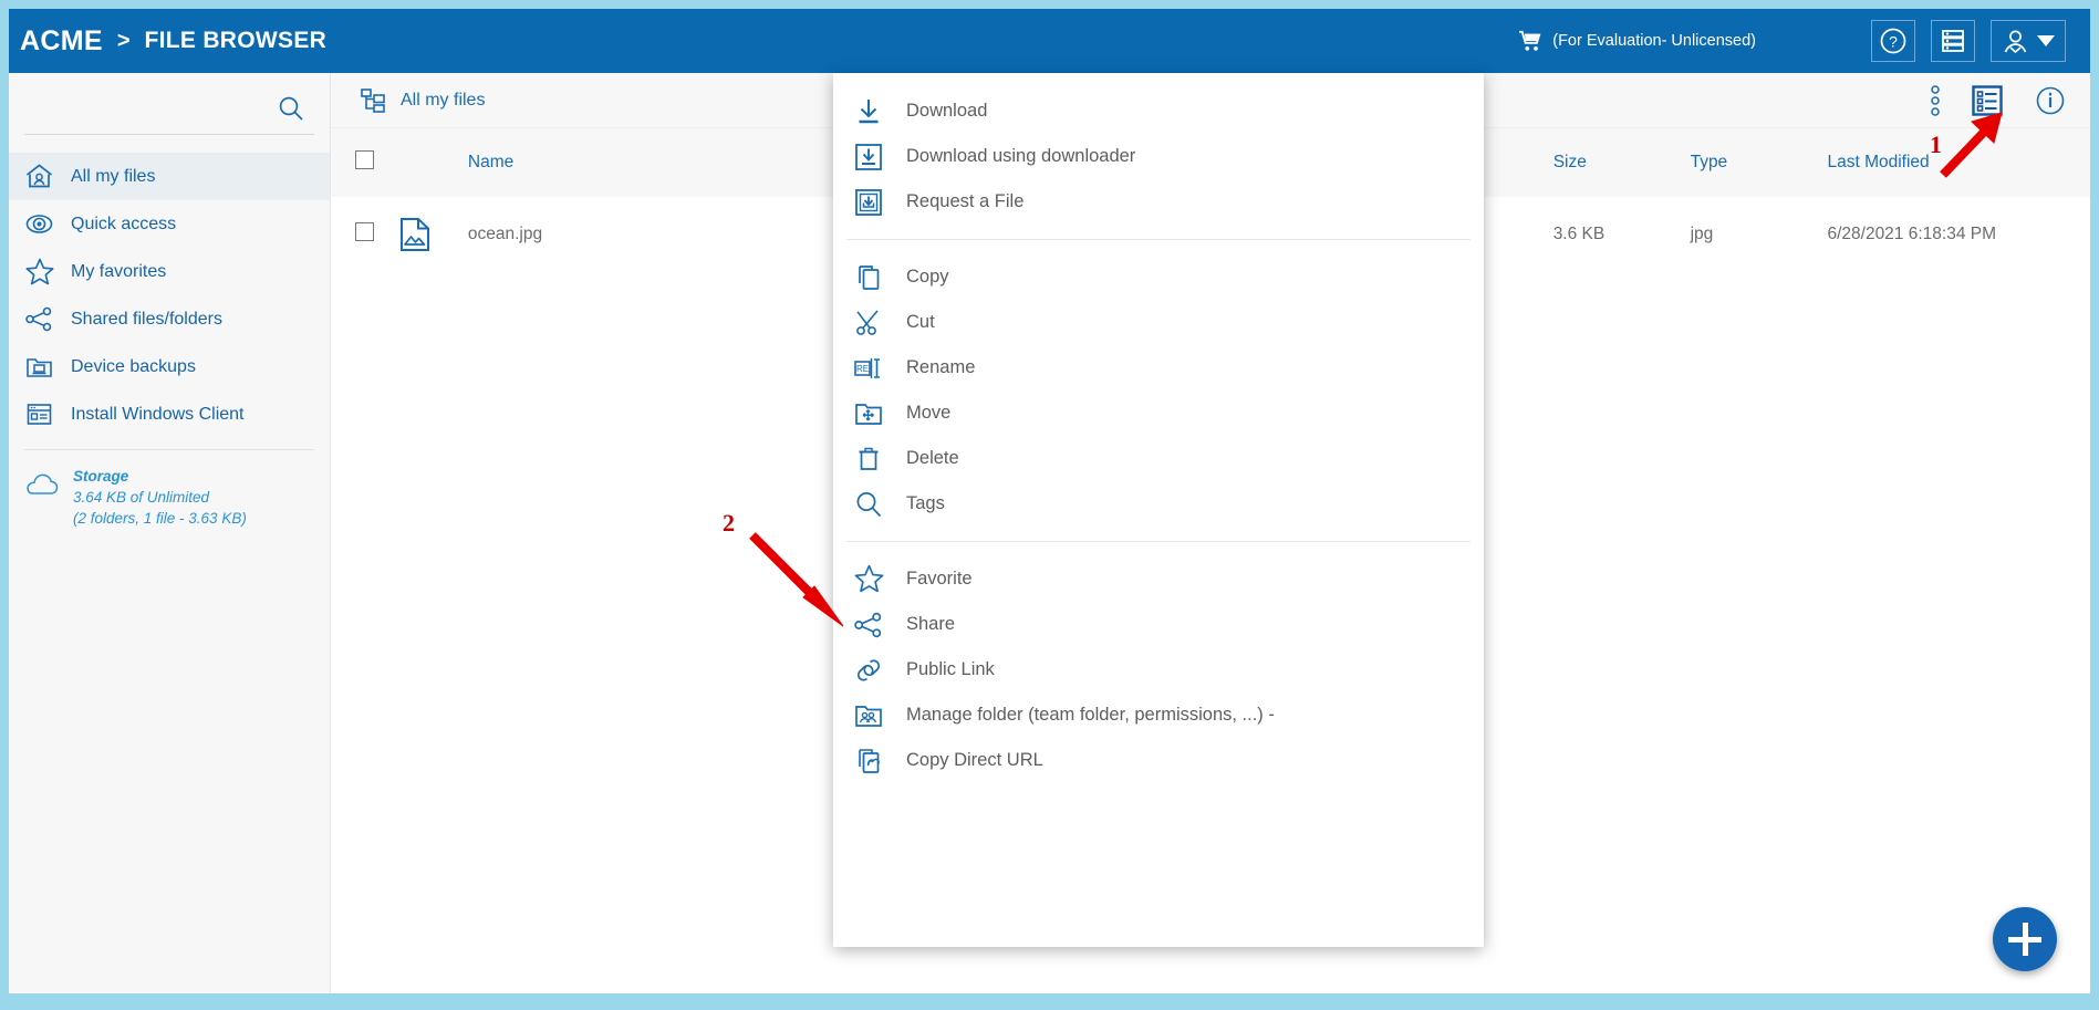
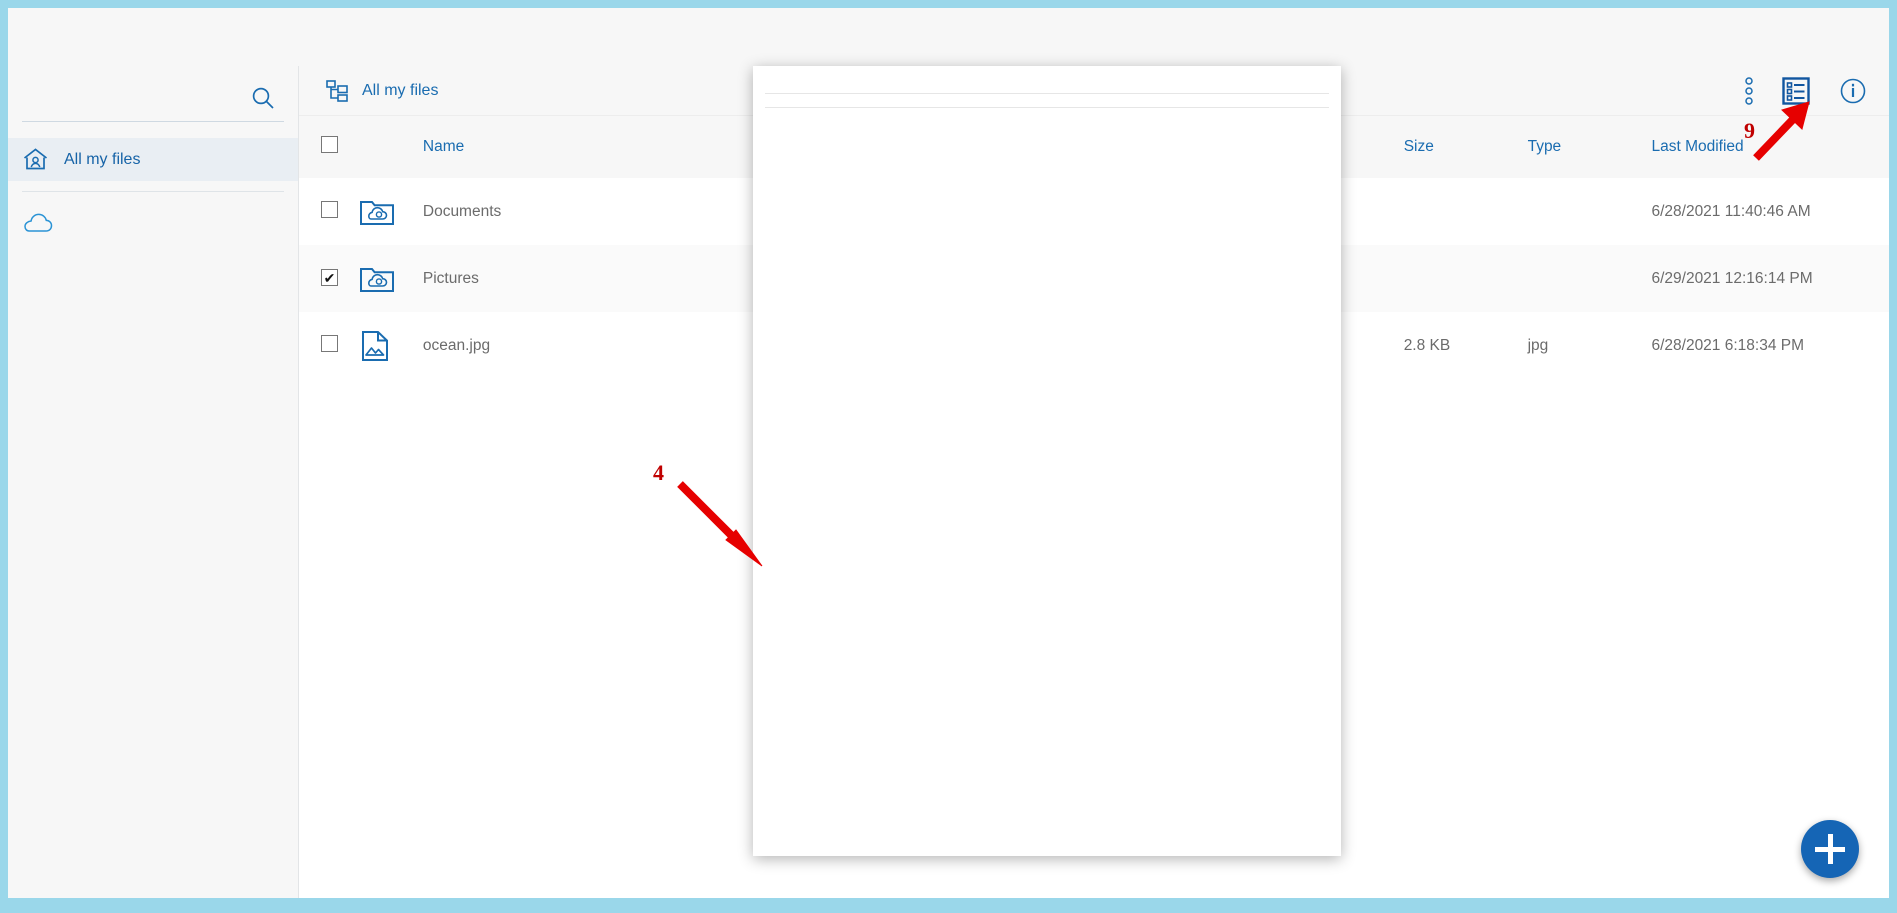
- ACME
- >
- FILE BROWSER
- (For Evaluation- Unlicensed)
- ?
  All my files
- Quick access
- My favorites
- Shared files/folders
- Device backups
- Install Windows Client
- Storage
- 3.64 KB of Unlimited
- (2 folders, 1 file - 3.63 KB)
  All my files
  		Name			Size	Type	Last Modified
+ 		Documents					6/28/2021 11:40:46 AM
+ ✔		Pictures					6/29/2021 12:16:14 PM
- 		ocean.jpg			3.6 KB	jpg	6/28/2021 6:18:34 PM
+ 		ocean.jpg			2.8 KB	jpg	6/28/2021 6:18:34 PM
- Download
- Download using downloader
- Request a File
- Copy
- Cut
- RE
- Rename
- Move
- Delete
- Tags
- Favorite
- Share
- Public Link
- Manage folder (team folder, permissions, ...) -
- Copy Direct URL
- 1
+ 9
- 2
+ 4
